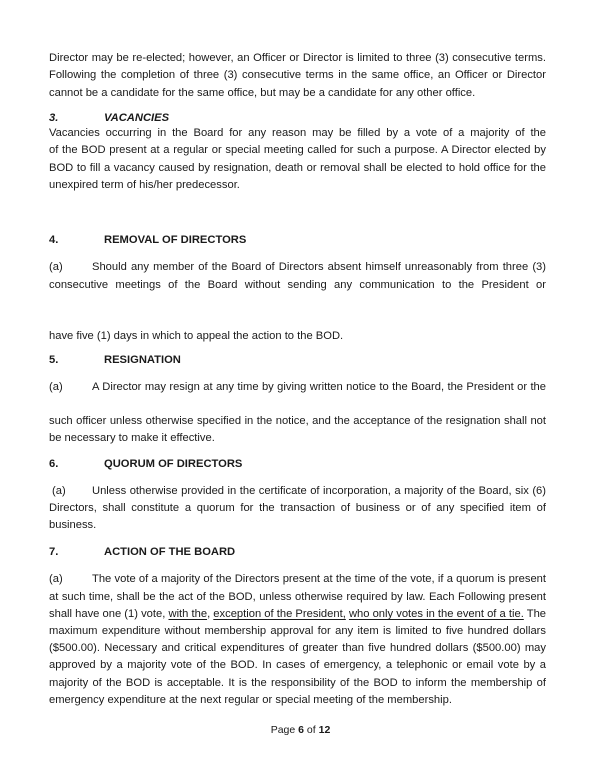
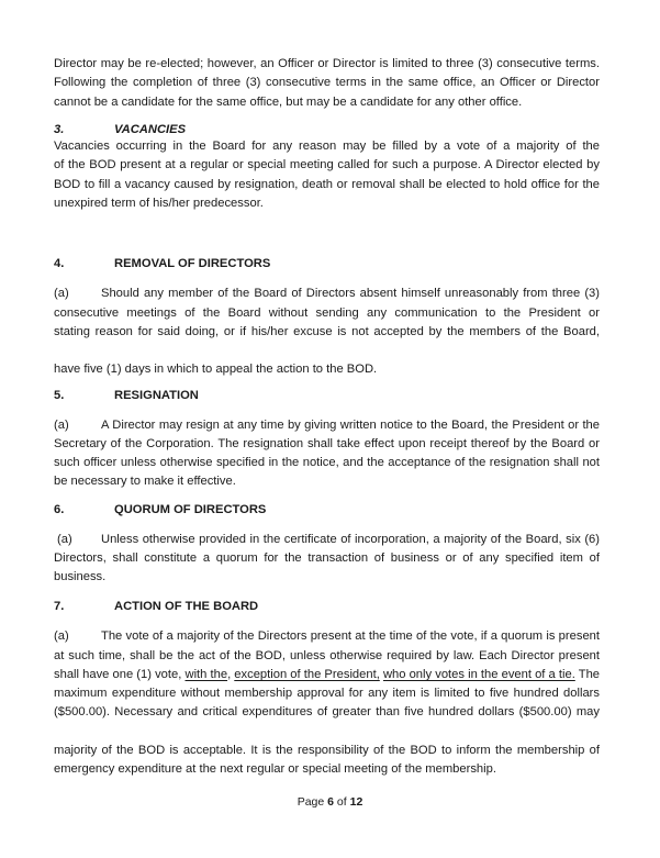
  Director may be re-elected; however, an Officer or Director is limited to three (3) consecutive terms.
  Following the completion of three (3) consecutive terms in the same office, an Officer or Director
  cannot be a candidate for the same office, but may be a candidate for any other office.
  3. VACANCIES
  Vacancies occurring in the Board for any reason may be filled by a vote of a majority of the
  of the BOD present at a regular or special meeting called for such a purpose. A Director elected by
  BOD to fill a vacancy caused by resignation, death or removal shall be elected to hold office for the
  unexpired term of his/her predecessor.
  4. REMOVAL OF DIRECTORS
  (a)
  Should any member of the Board of Directors absent himself unreasonably from three (3)
  consecutive meetings of the Board without sending any communication to the President or
+ stating reason for said doing, or if his/her excuse is not accepted by the members of the Board,
  have five (1) days in which to appeal the action to the BOD.
  5. RESIGNATION
  (a)
  A Director may resign at any time by giving written notice to the Board, the President or the
+ Secretary of the Corporation. The resignation shall take effect upon receipt thereof by the Board or
  such officer unless otherwise specified in the notice, and the acceptance of the resignation shall not
  be necessary to make it effective.
  6. QUORUM OF DIRECTORS
  (a)
  Unless otherwise provided in the certificate of incorporation, a majority of the Board, six (6)
  Directors, shall constitute a quorum for the transaction of business or of any specified item of
  business.
  7. ACTION OF THE BOARD
  (a)
  The vote of a majority of the Directors present at the time of the vote, if a quorum is present
- at such time, shall be the act of the BOD, unless otherwise required by law. Each Following present
+ at such time, shall be the act of the BOD, unless otherwise required by law. Each Director present
  shall have one (1) vote, with the, exception of the President, who only votes in the event of a tie. The
  maximum expenditure without membership approval for any item is limited to five hundred dollars
  ($500.00). Necessary and critical expenditures of greater than five hundred dollars ($500.00) may
- approved by a majority vote of the BOD. In cases of emergency, a telephonic or email vote by a
  majority of the BOD is acceptable. It is the responsibility of the BOD to inform the membership of
  emergency expenditure at the next regular or special meeting of the membership.
  Page 6 of 12
